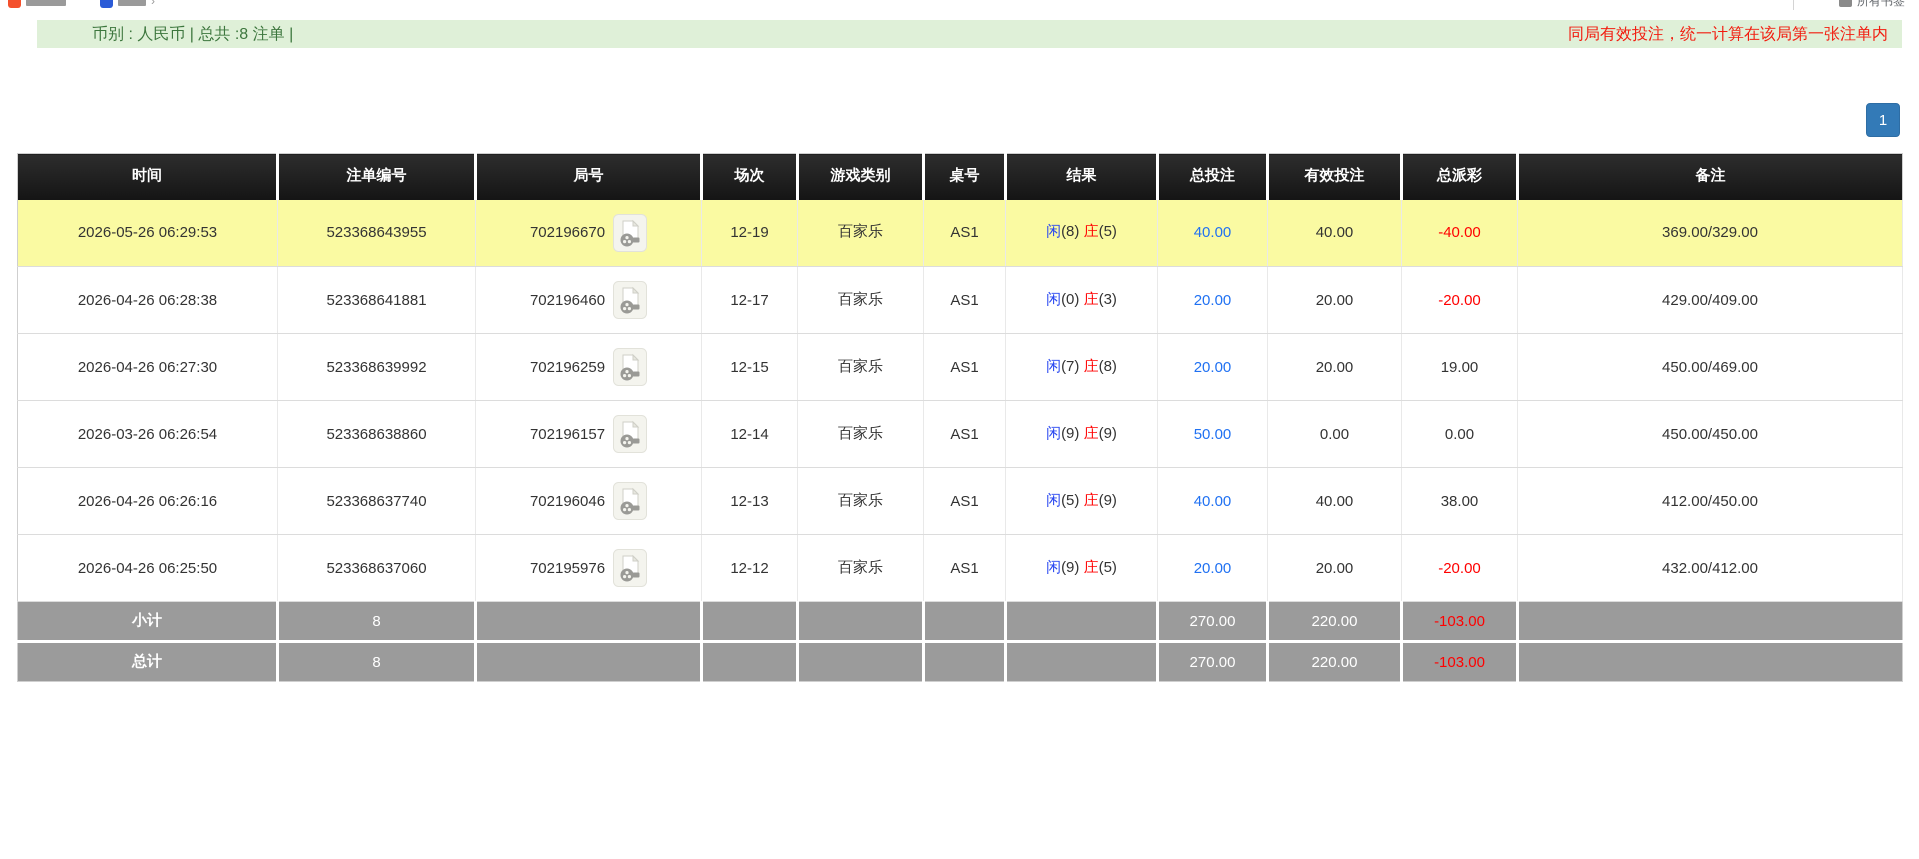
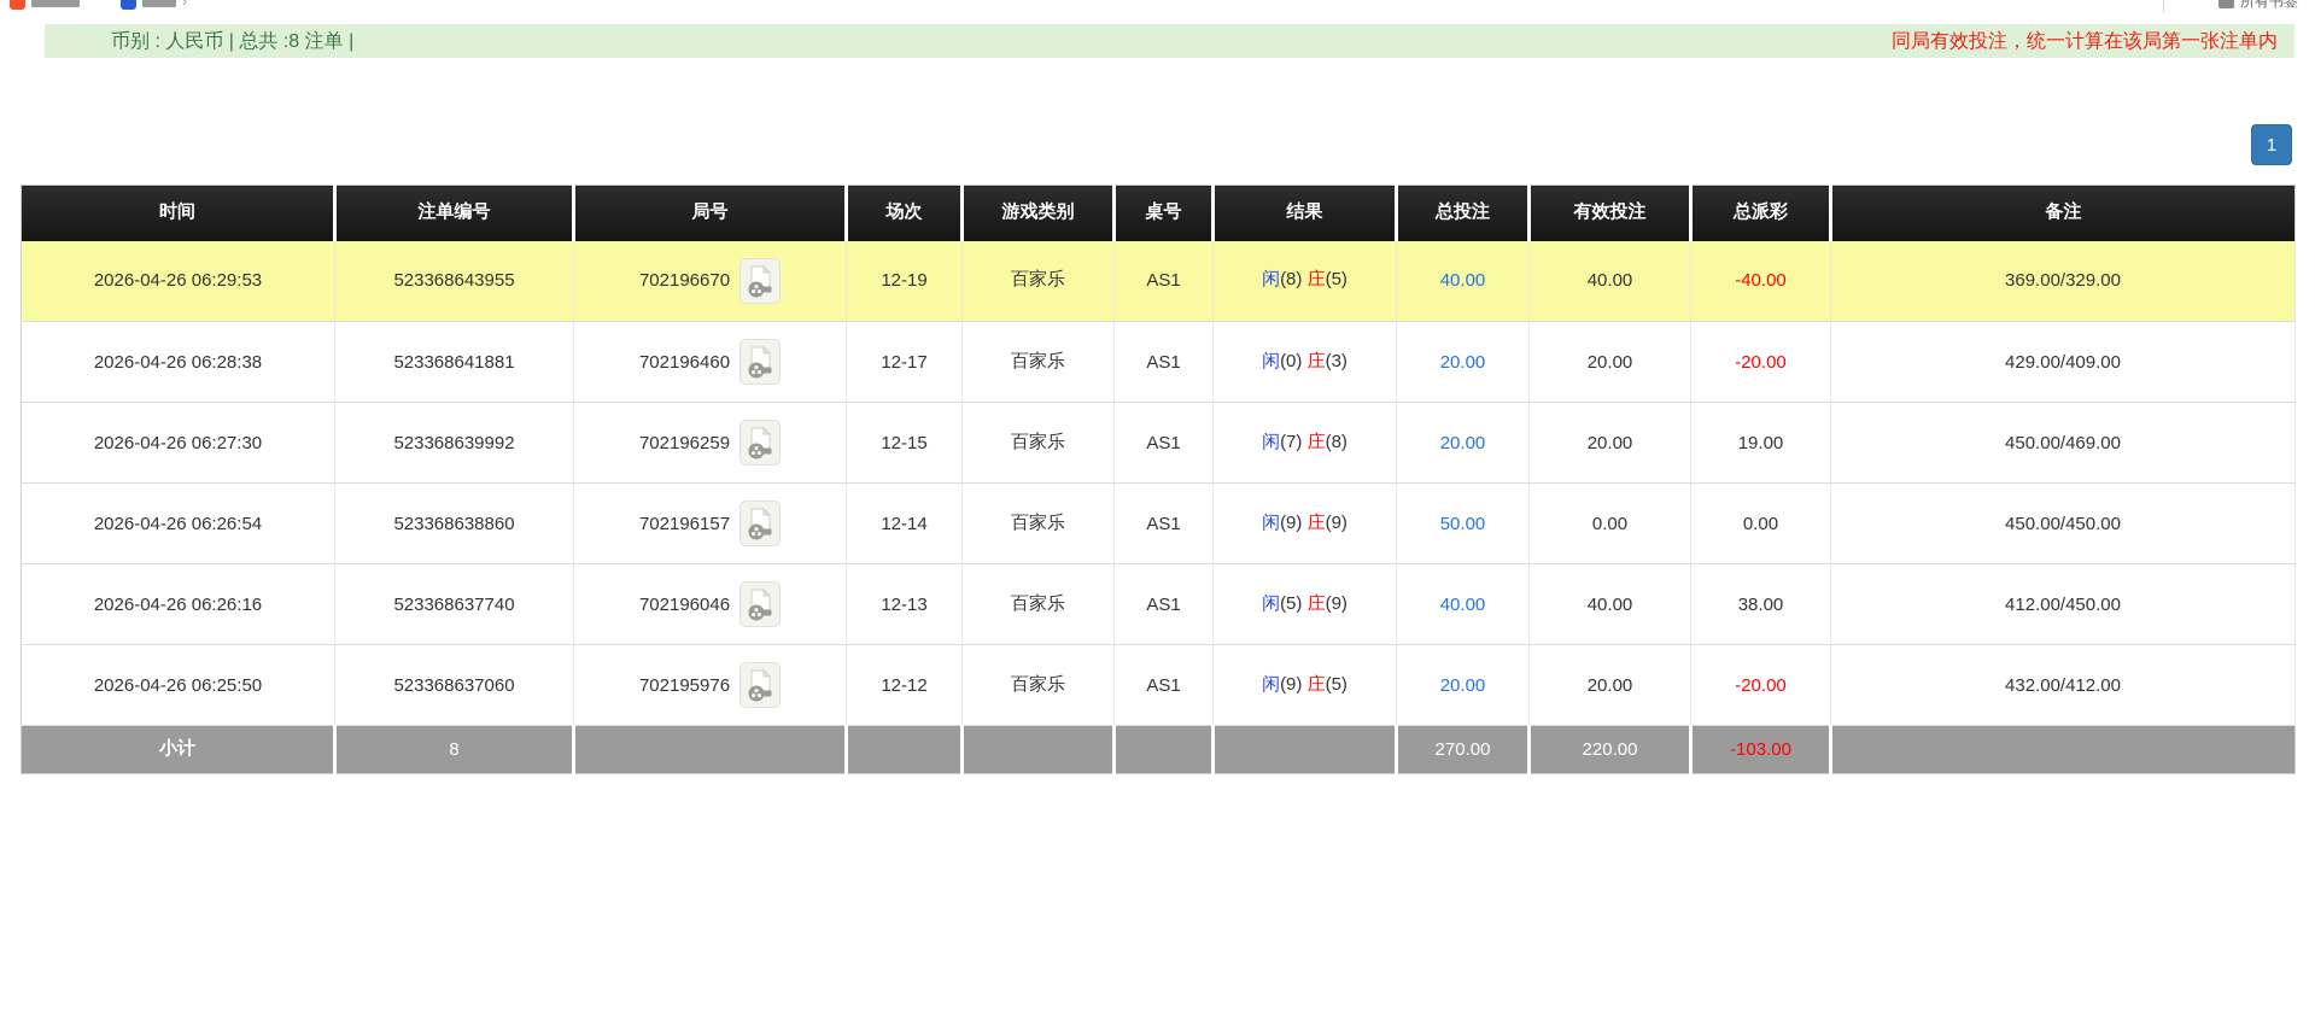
  ›
  所有书签
  币别 : 人民币 | 总共 :8 注单 |
  同局有效投注，统一计算在该局第一张注单内
  1
  时间	注单编号	局号	场次	游戏类别	桌号	结果	总投注	有效投注	总派彩	备注
- 2026-05-26 06:29:53	523368643955	702196670	12-19	百家乐	AS1	闲(8) 庄(5)	40.00	40.00	-40.00	369.00/329.00
+ 2026-04-26 06:29:53	523368643955	702196670	12-19	百家乐	AS1	闲(8) 庄(5)	40.00	40.00	-40.00	369.00/329.00
  2026-04-26 06:28:38	523368641881	702196460	12-17	百家乐	AS1	闲(0) 庄(3)	20.00	20.00	-20.00	429.00/409.00
  2026-04-26 06:27:30	523368639992	702196259	12-15	百家乐	AS1	闲(7) 庄(8)	20.00	20.00	19.00	450.00/469.00
- 2026-03-26 06:26:54	523368638860	702196157	12-14	百家乐	AS1	闲(9) 庄(9)	50.00	0.00	0.00	450.00/450.00
+ 2026-04-26 06:26:54	523368638860	702196157	12-14	百家乐	AS1	闲(9) 庄(9)	50.00	0.00	0.00	450.00/450.00
  2026-04-26 06:26:16	523368637740	702196046	12-13	百家乐	AS1	闲(5) 庄(9)	40.00	40.00	38.00	412.00/450.00
  2026-04-26 06:25:50	523368637060	702195976	12-12	百家乐	AS1	闲(9) 庄(5)	20.00	20.00	-20.00	432.00/412.00
  小计	8						270.00	220.00	-103.00
- 总计	8						270.00	220.00	-103.00
